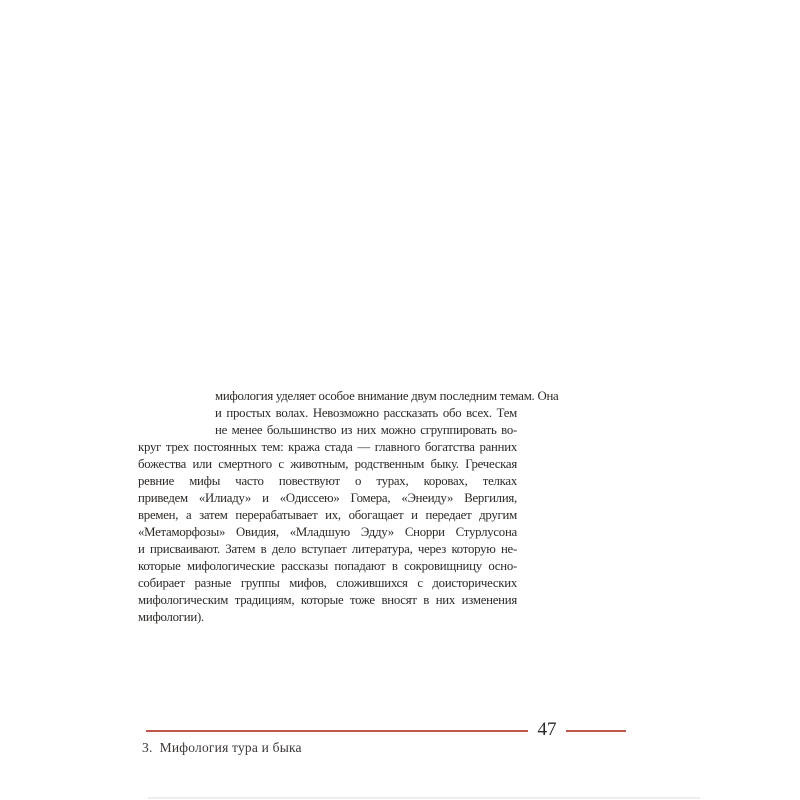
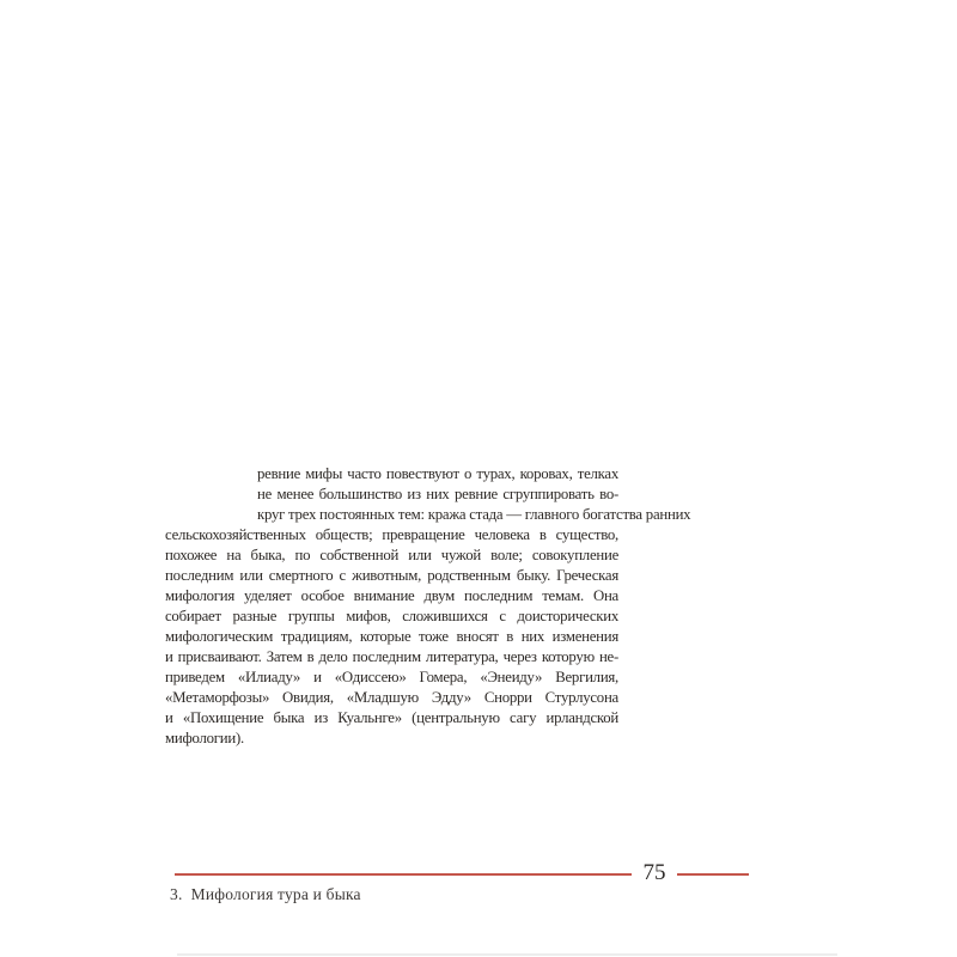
- мифология уделяет особое внимание двум последним темам. Она
+ ревние мифы часто повествуют о турах, коровах, телках
- и простых волах. Невозможно рассказать обо всех. Тем
- не менее большинство из них можно сгруппировать во-
+ не менее большинство из них ревние сгруппировать во-
  круг трех постоянных тем: кража стада — главного богатства ранних
+ сельскохозяйственных обществ; превращение человека в существо,
+ похожее на быка, по собственной или чужой воле; совокупление
- божества или смертного с животным, родственным быку. Греческая
+ последним или смертного с животным, родственным быку. Греческая
- ревние мифы часто повествуют о турах, коровах, телках
+ мифология уделяет особое внимание двум последним темам. Она
- приведем «Илиаду» и «Одиссею» Гомера, «Энеиду» Вергилия,
+ собирает разные группы мифов, сложившихся с доисторических
- времен, а затем перерабатывает их, обогащает и передает другим
- «Метаморфозы» Овидия, «Младшую Эдду» Снорри Стурлусона
+ мифологическим традициям, которые тоже вносят в них изменения
- и присваивают. Затем в дело вступает литература, через которую не-
+ и присваивают. Затем в дело последним литература, через которую не-
- которые мифологические рассказы попадают в сокровищницу осно-
- собирает разные группы мифов, сложившихся с доисторических
+ приведем «Илиаду» и «Одиссею» Гомера, «Энеиду» Вергилия,
- мифологическим традициям, которые тоже вносят в них изменения
+ «Метаморфозы» Овидия, «Младшую Эдду» Снорри Стурлусона
+ и «Похищение быка из Куальнге» (центральную сагу ирландской
  мифологии).
- 47
+ 75
  3. Мифология тура и быка
